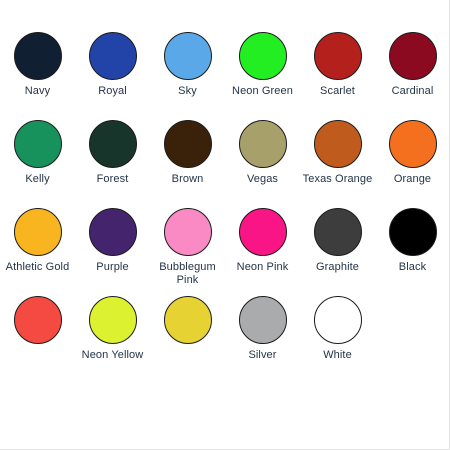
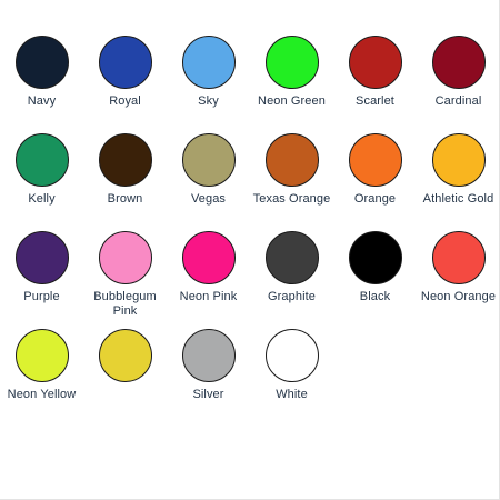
  Navy
  Royal
  Sky
  Neon Green
  Scarlet
  Cardinal
  Kelly
- Forest
  Brown
  Vegas
  Texas Orange
  Orange
  Athletic Gold
  Purple
  Bubblegum Pink
  Neon Pink
  Graphite
  Black
+ Neon Orange
  Neon Yellow
  Silver
  White
